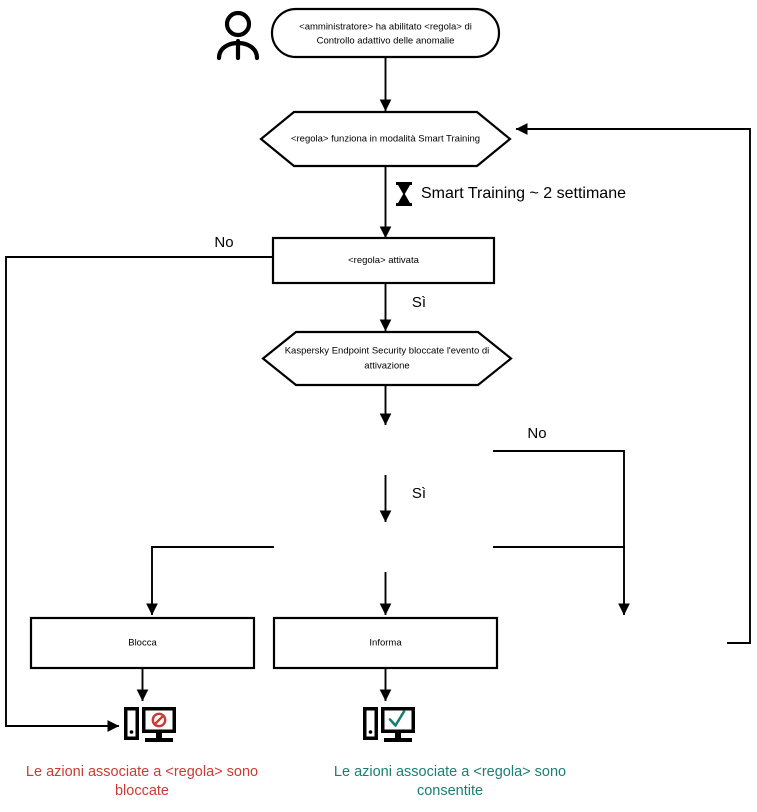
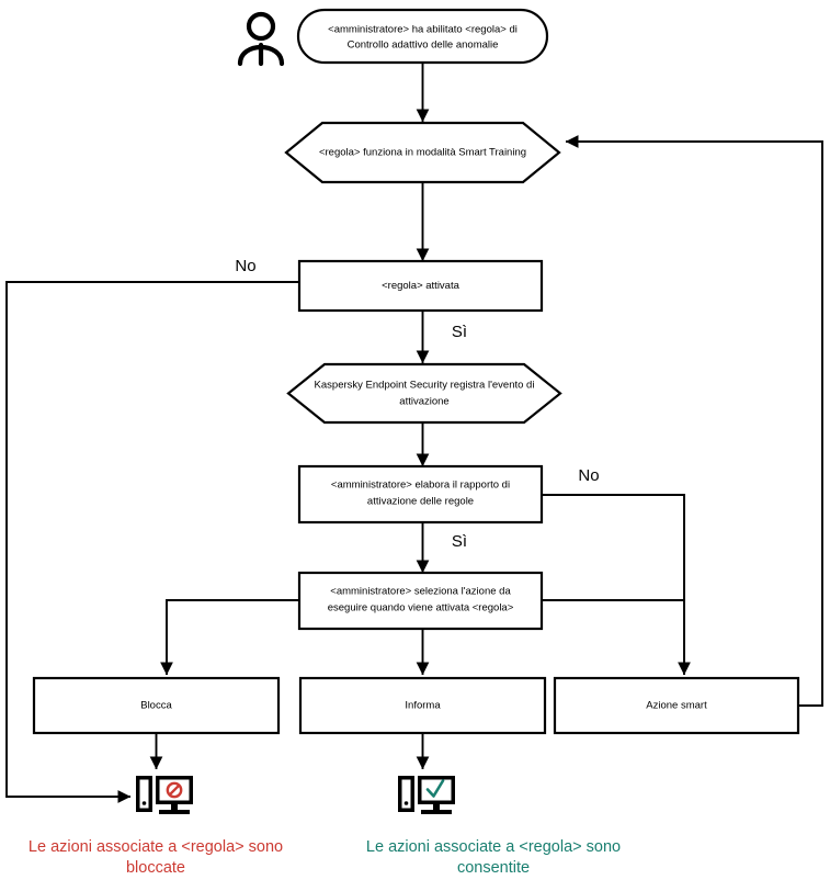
  <amministratore> ha abilitato <regola> di
  Controllo adattivo delle anomalie
  <regola> funziona in modalità Smart Training
- Smart Training ~ 2 settimane
  <regola> attivata
  No
  Sì
- Kaspersky Endpoint Security bloccate l'evento di
+ Kaspersky Endpoint Security registra l'evento di
  attivazione
+ <amministratore> elabora il rapporto di
+ attivazione delle regole
  No
  Sì
+ <amministratore> seleziona l'azione da
+ eseguire quando viene attivata <regola>
  Blocca
  Informa
+ Azione smart
  Le azioni associate a <regola> sono
  bloccate
  Le azioni associate a <regola> sono
  consentite
